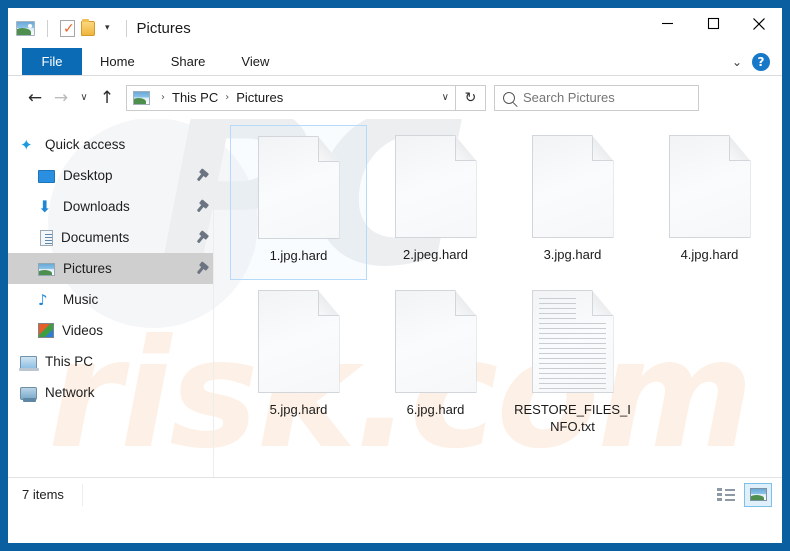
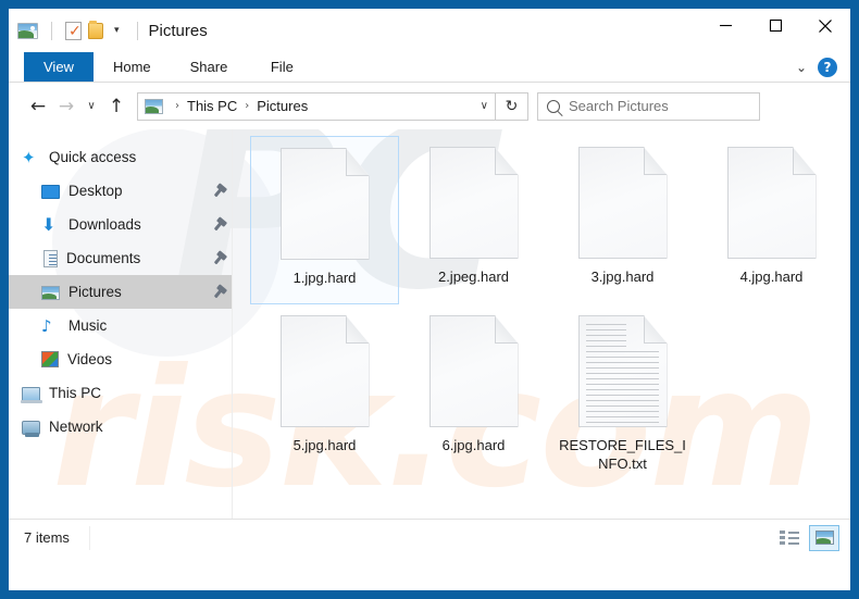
  PC
  ✓
  ▾
  Pictures
- File
+ View
  Home
  Share
- View
+ File
  ⌄
  ?
  ←
  →
  ∨
  ↑
  ›
  This PC
  ›
  Pictures
  ∨
  ↻
  Search Pictures
  ✦
  Quick access
  Desktop
  ⬇
  Downloads
  Documents
  Pictures
  ♪
  Music
  Videos
  This PC
  Network
  1.jpg.hard
  2.jpeg.hard
  3.jpg.hard
  4.jpg.hard
  5.jpg.hard
  6.jpg.hard
  RESTORE_FILES_INFO.txt
  7 items
